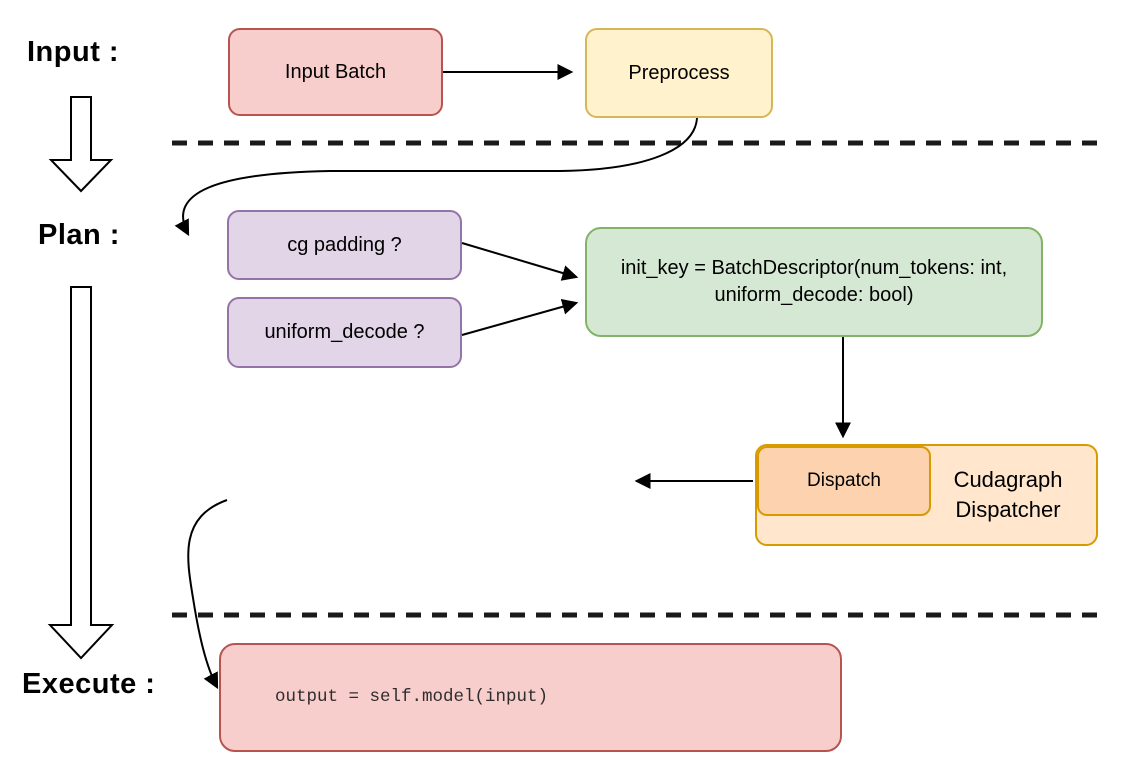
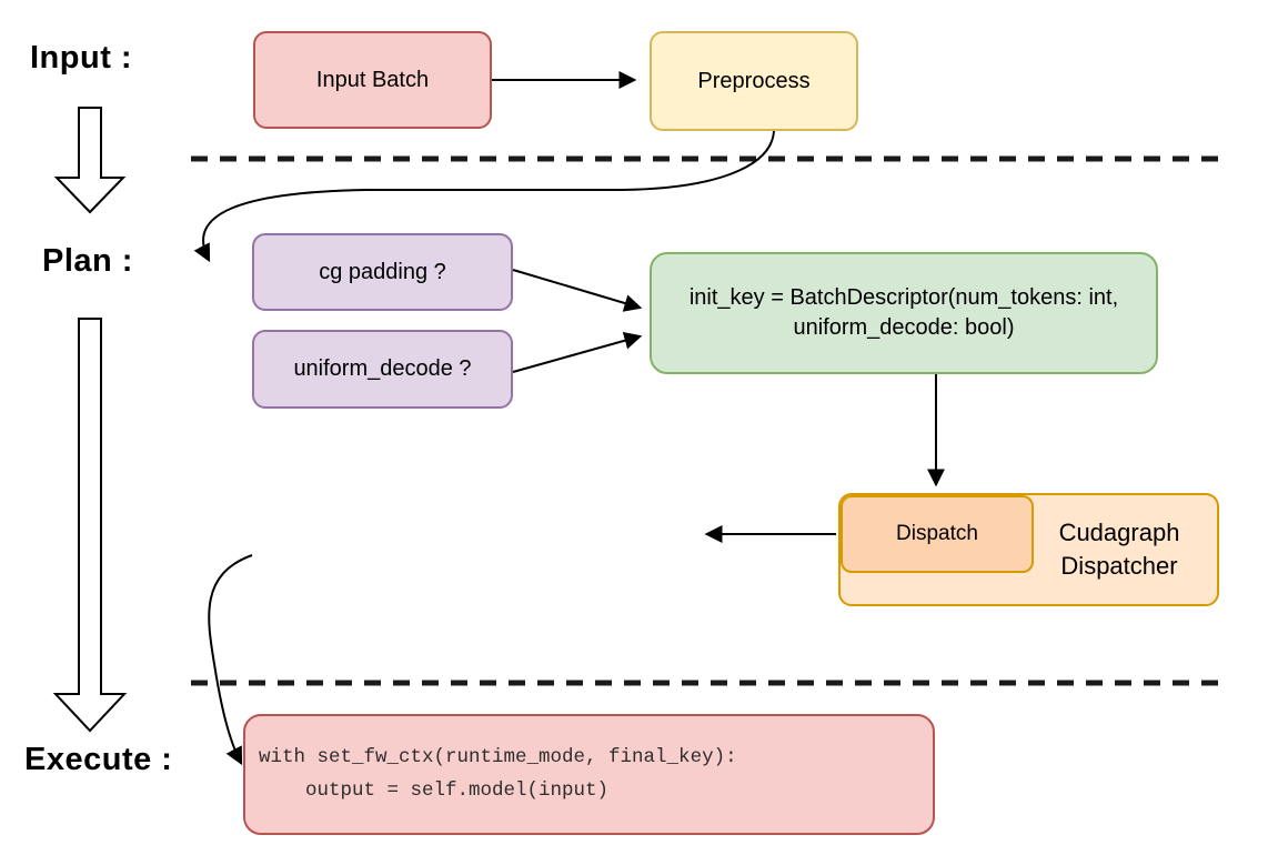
  Input :
  Plan :
  Execute :
  Input Batch
  Preprocess
  cg padding ?
  uniform_decode ?
  init_key = BatchDescriptor(num_tokens: int,
  uniform_decode: bool)
  Cudagraph
  Dispatcher
  Dispatch
+ with set_fw_ctx(runtime_mode, final_key):
  output = self.model(input)
